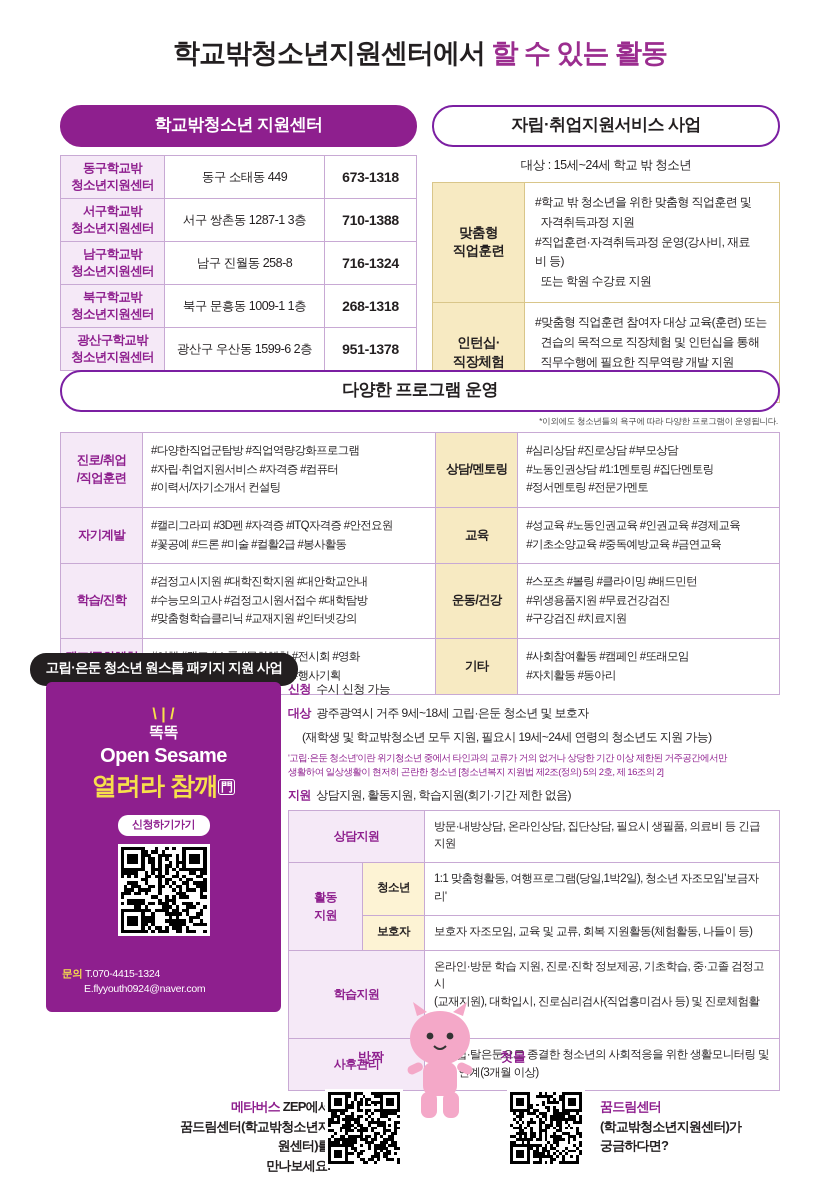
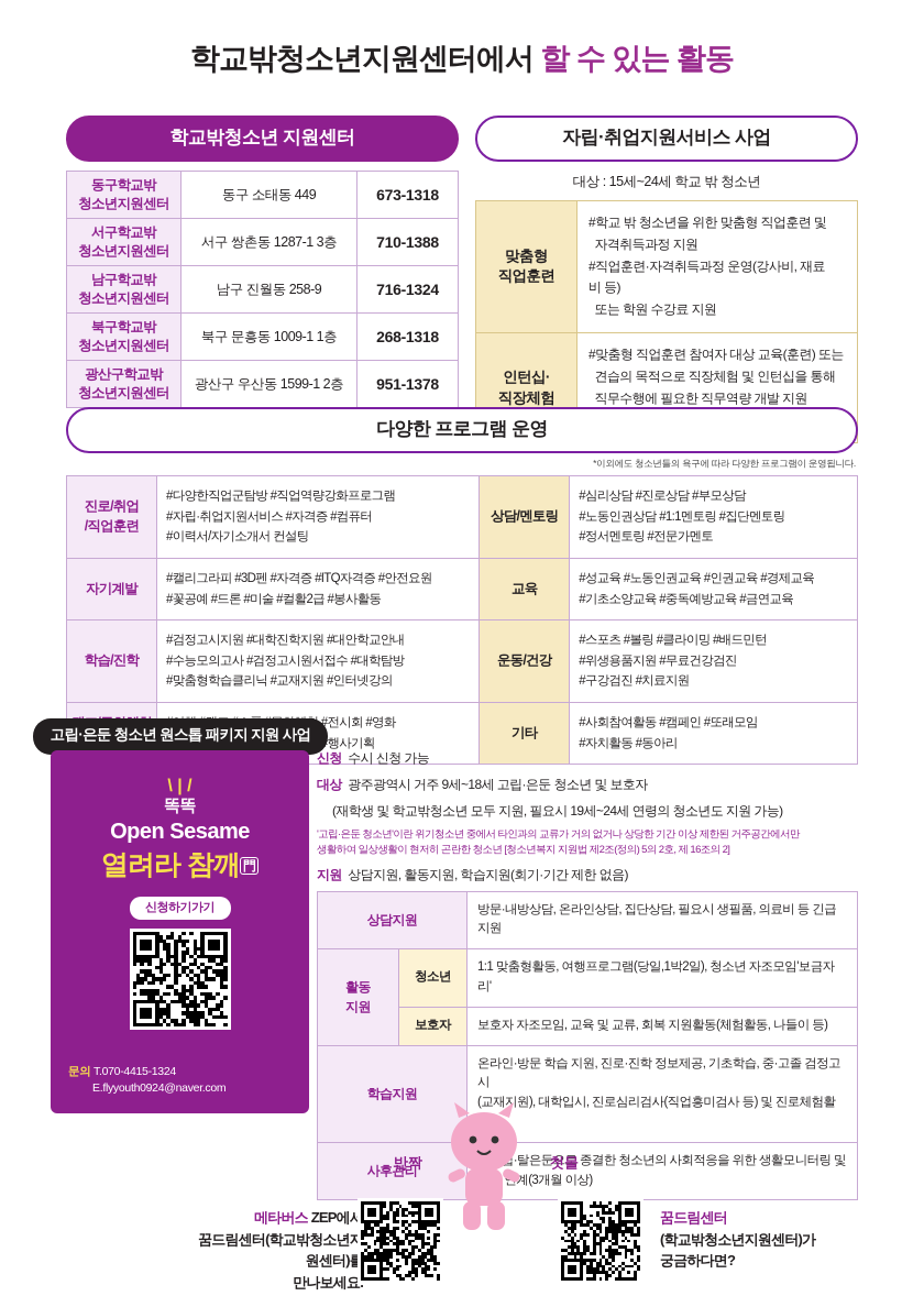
  학교밖청소년지원센터에서 할 수 있는 활동
  학교밖청소년 지원센터
  동구학교밖청소년지원센터	동구 소태동 449	673-1318
  서구학교밖청소년지원센터	서구 쌍촌동 1287-1 3층	710-1388
- 남구학교밖청소년지원센터	남구 진월동 258-8	716-1324
+ 남구학교밖청소년지원센터	남구 진월동 258-9	716-1324
  북구학교밖청소년지원센터	북구 문흥동 1009-1 1층	268-1318
- 광산구학교밖청소년지원센터	광산구 우산동 1599-6 2층	951-1378
+ 광산구학교밖청소년지원센터	광산구 우산동 1599-1 2층	951-1378
  자립·취업지원서비스 사업
  대상 : 15세~24세 학교 밖 청소년
  맞춤형직업훈련	#학교 밖 청소년을 위한 맞춤형 직업훈련 및 자격취득과정 지원#직업훈련·자격취득과정 운영(강사비, 재료비 등) 또는 학원 수강료 지원
  인턴십·직장체험	#맞춤형 직업훈련 참여자 대상 교육(훈련) 또는 견습의 목적으로 직장체험 및 인턴십을 통해 직무수행에 필요한 직무역량 개발 지원
  다양한 프로그램 운영
  *이외에도 청소년들의 욕구에 따라 다양한 프로그램이 운영됩니다.
  진로/취업/직업훈련	#다양한직업군탐방 #직업역량강화프로그램#자립·취업지원서비스 #자격증 #컴퓨터#이력서/자기소개서 컨설팅	상담/멘토링	#심리상담 #진로상담 #부모상담#노동인권상담 #1:1멘토링 #집단멘토링#정서멘토링 #전문가멘토
  자기계발	#캘리그라피 #3D펜 #자격증 #ITQ자격증 #안전요원#꽃공예 #드론 #미술 #컬활2급 #봉사활동	교육	#성교육 #노동인권교육 #인권교육 #경제교육#기초소양교육 #중독예방교육 #금연교육
  학습/진학	#검정고시지원 #대학진학지원 #대안학교안내#수능모의고사 #검정고시원서접수 #대학탐방#맞춤형학습클리닉 #교재지원 #인터넷강의	운동/건강	#스포츠 #볼링 #클라이밍 #배드민턴#위생용품지원 #무료건강검진#구강검진 #치료지원
  고립·은둔 청소년 원스톱 패키지 지원 사업
  \ | /
  똑똑
  Open Sesame
  열려라 참깨 門
  신청하기가기
  문의 T.070-4415-1324
  E.flyyouth0924@naver.com
  신청 수시 신청 가능
  대상 광주광역시 거주 9세~18세 고립·은둔 청소년 및 보호자
  (재학생 및 학교밖청소년 모두 지원, 필요시 19세~24세 연령의 청소년도 지원 가능)
  '고립·은둔 청소년'이란 위기청소년 중에서 타인과의 교류가 거의 없거나 상당한 기간 이상 제한된 거주공간에서만
  생활하여 일상생활이 현저히 곤란한 청소년 [청소년복지 지원법 제2조(정의) 5의 2호, 제 16조의 2]
  지원 상담지원, 활동지원, 학습지원(회기·기간 제한 없음)
  상담지원	방문·내방상담, 온라인상담, 집단상담, 필요시 생필품, 의료비 등 긴급지원
  활동지원	청소년	1:1 맞춤형활동, 여행프로그램(당일,1박2일), 청소년 자조모임'보금자리'
  보호자	보호자 자조모임, 교육 및 교류, 회복 지원활동(체험활동, 나들이 등)
  학습지원	온라인·방문 학습 지원, 진로·진학 정보제공, 기초학습, 중·고졸 검정고시(교재지원), 대학입시, 진로심리검사(직업흥미검사 등) 및 진로체험활
  사후관리	·탈은둔으로 종결한 청소년의 사회적응을 위한 생활모니터링 및계(3개월 이상)
  반짝
  첫물
  메타버스 ZEP에서
  꿈드림센터(학교밖청소년지원센터)를
  만나보세요
  꿈드림센터
  (학교밖청소년지원센터)가
  궁금하다면?
